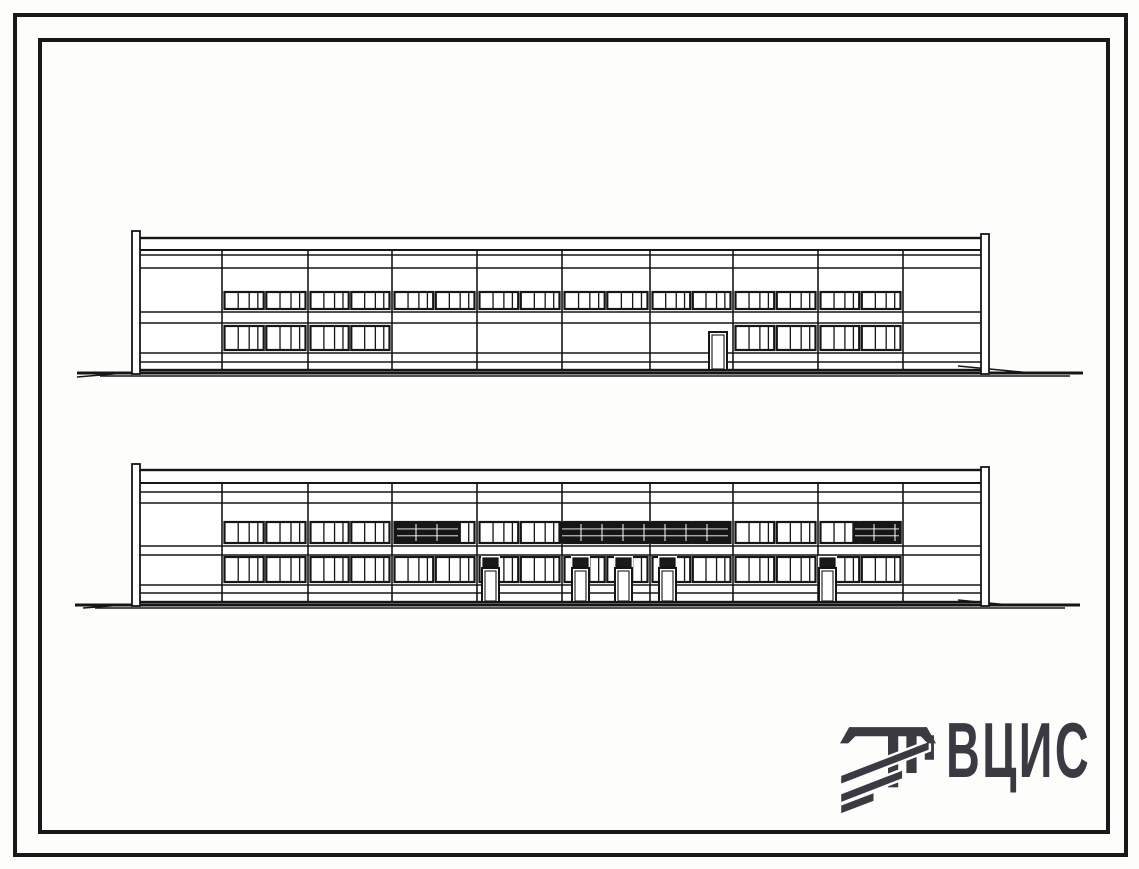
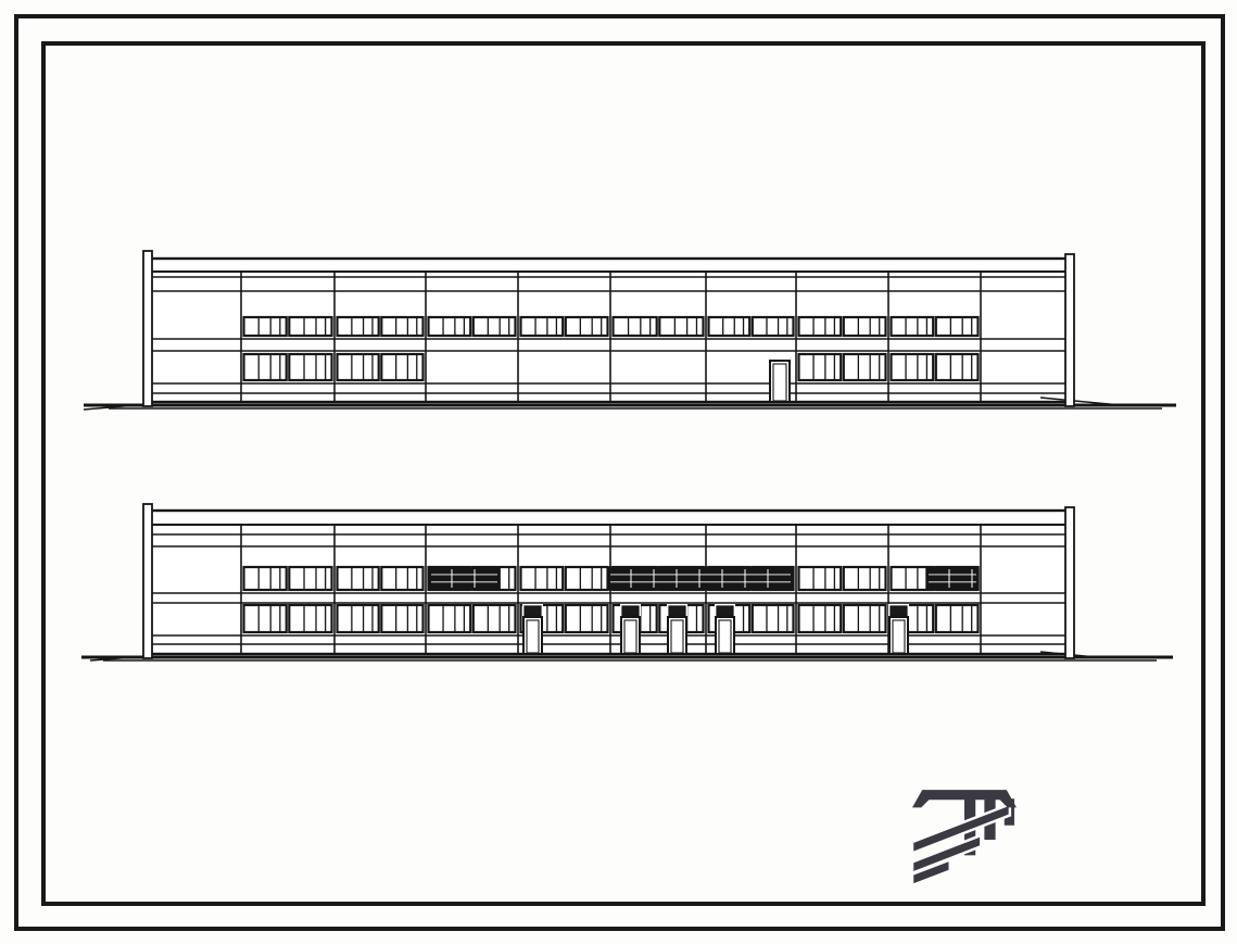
- ВЦИС
